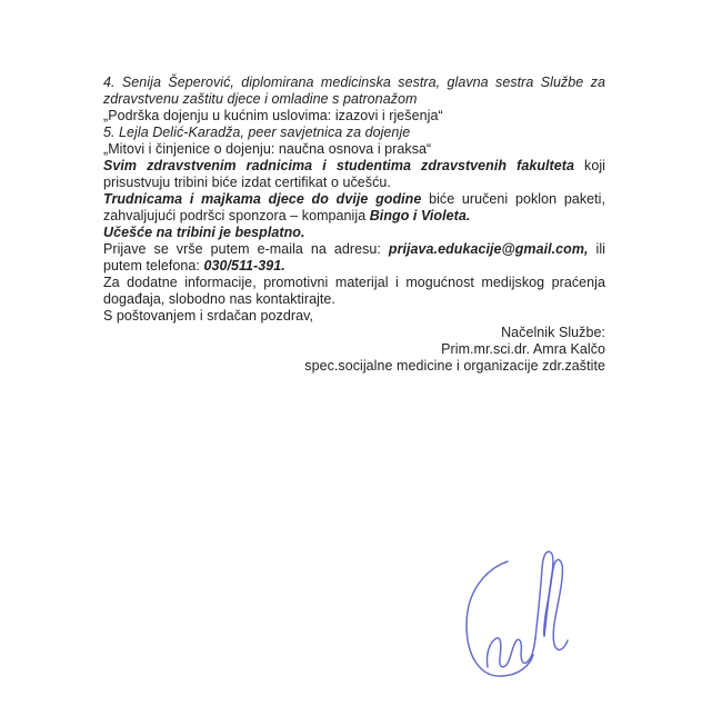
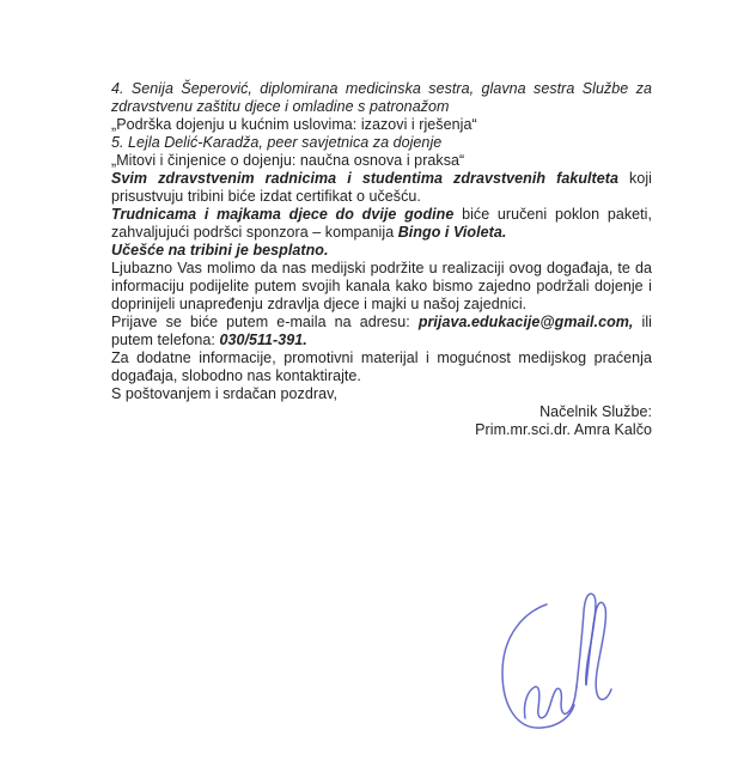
  4. Senija Šeperović, diplomirana medicinska sestra, glavna sestra Službe za zdravstvenu zaštitu djece i omladine s patronažom
  „Podrška dojenju u kućnim uslovima: izazovi i rješenja“
  5. Lejla Delić-Karadža, peer savjetnica za dojenje
  „Mitovi i činjenice o dojenju: naučna osnova i praksa“
  Svim zdravstvenim radnicima i studentima zdravstvenih fakulteta koji prisustvuju tribini biće izdat certifikat o učešću.
  Trudnicama i majkama djece do dvije godine biće uručeni poklon paketi, zahvaljujući podršci sponzora – kompanija Bingo i Violeta.
  Učešće na tribini je besplatno.
+ Ljubazno Vas molimo da nas medijski podržite u realizaciji ovog događaja, te da informaciju podijelite putem svojih kanala kako bismo zajedno podržali dojenje i doprinijeli unapređenju zdravlja djece i majki u našoj zajednici.
- Prijave se vrše putem e-maila na adresu: prijava.edukacije@gmail.com, ili putem telefona: 030/511-391.
+ Prijave se biće putem e-maila na adresu: prijava.edukacije@gmail.com, ili putem telefona: 030/511-391.
  Za dodatne informacije, promotivni materijal i mogućnost medijskog praćenja događaja, slobodno nas kontaktirajte.
  S poštovanjem i srdačan pozdrav,
  Načelnik Službe:
  Prim.mr.sci.dr. Amra Kalčo
- spec.socijalne medicine i organizacije zdr.zaštite
